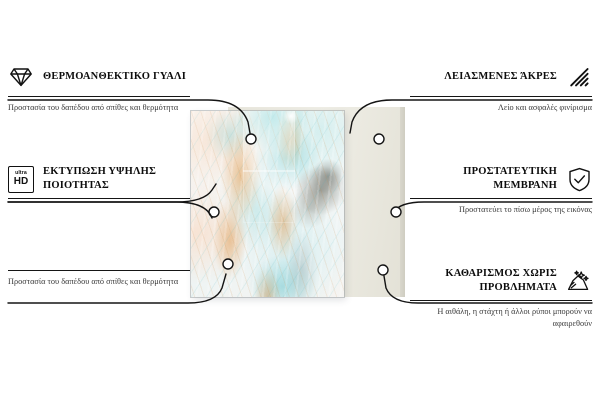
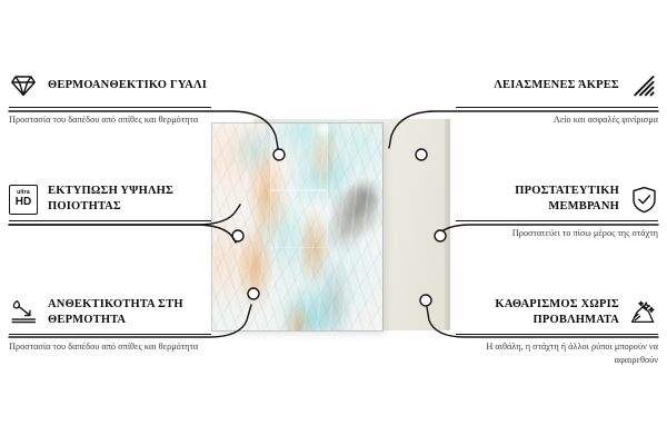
  ΘΕΡΜΟΑΝΘΕΚΤΙΚΟ ΓΥΑΛΙ
  Προστασία του δαπέδου από σπίθες και θερμότητα
  HD
  ΕΚΤΥΠΩΣΗ ΥΨΗΛΗΣ ΠΟΙΟΤΗΤΑΣ
+ ΑΝΘΕΚΤΙΚΟΤΗΤΑ ΣΤΗ ΘΕΡΜΟΤΗΤΑ
  Προστασία του δαπέδου από σπίθες και θερμότητα
  ΛΕΙΑΣΜΕΝΕΣ ΆΚΡΕΣ
  Λείο και ασφαλές φινίρισμα
  ΠΡΟΣΤΑΤΕΥΤΙΚΗ ΜΕΜΒΡΑΝΗ
- Προστατεύει το πίσω μέρος της εικόνας
+ Προστατεύει το πίσω μέρος της στάχτη
  ΚΑΘΑΡΙΣΜΟΣ ΧΩΡΙΣ ΠΡΟΒΛΗΜΑΤΑ
  Η αιθάλη, η στάχτη ή άλλοι ρύποι μπορούν να αφαιρεθούν
